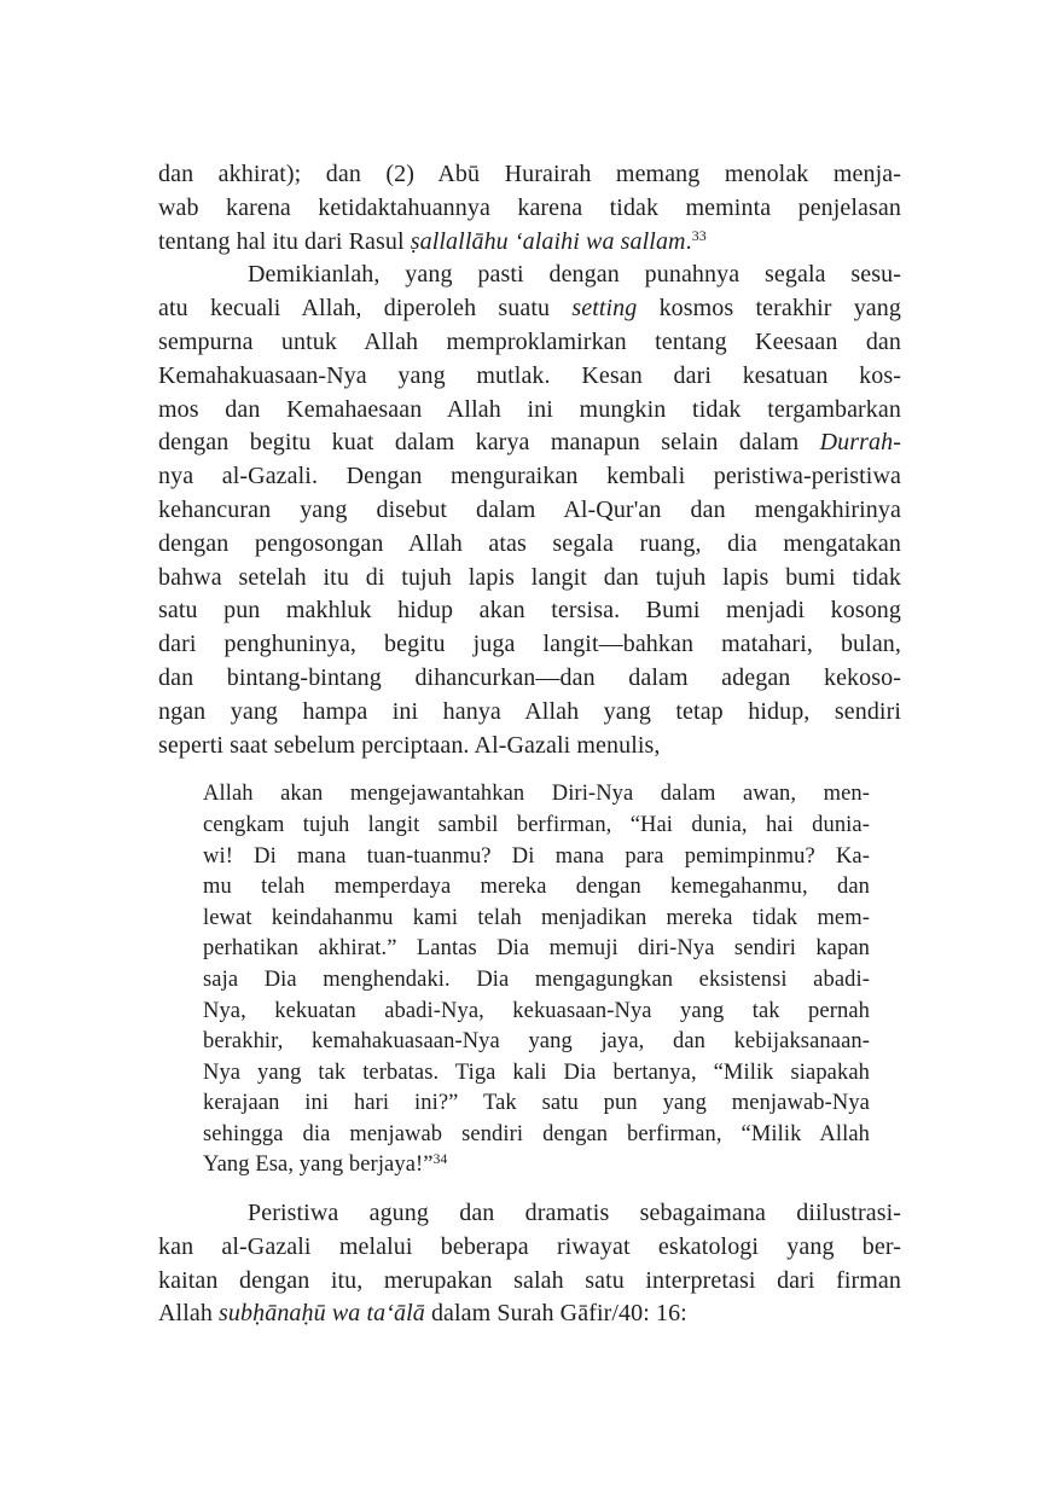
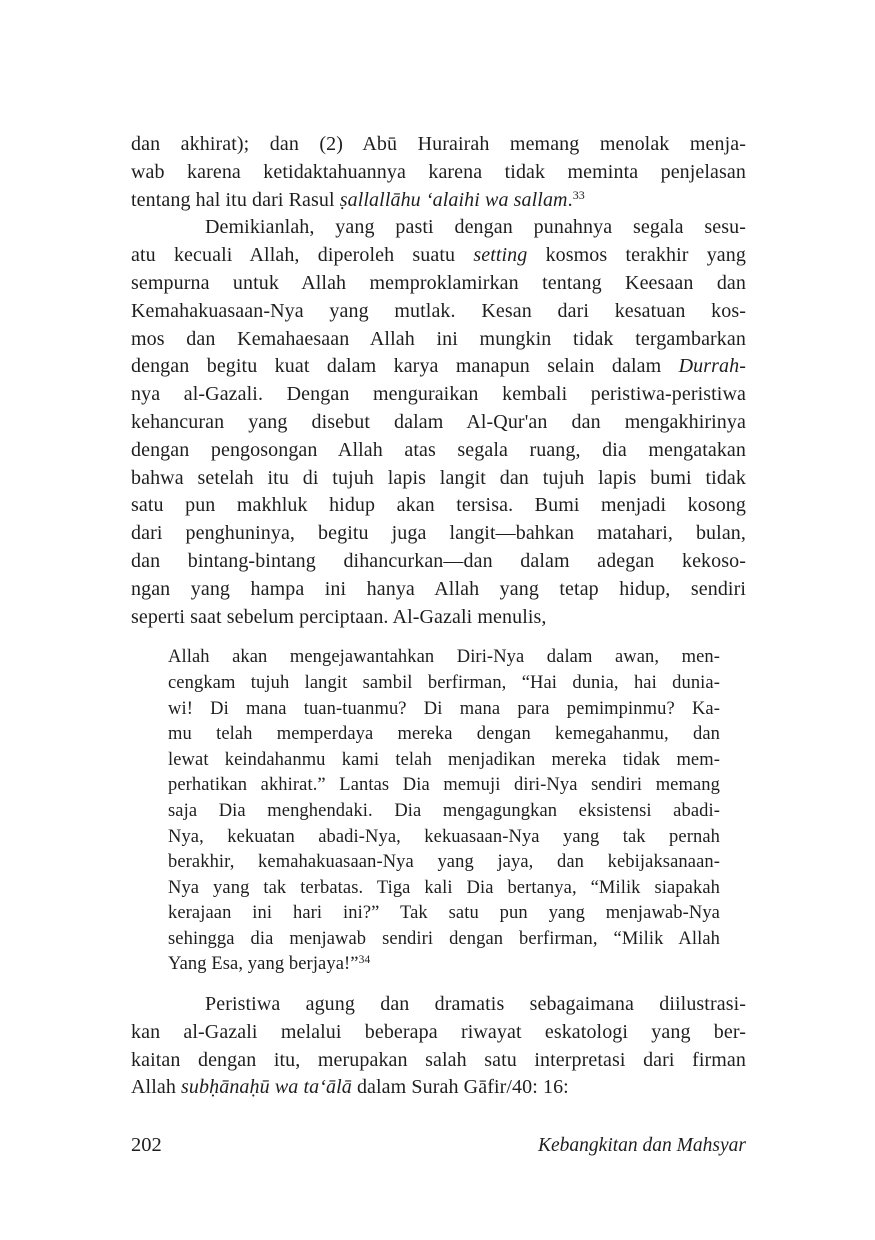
  dan akhirat); dan (2) Abū Hurairah memang menolak menja-
  wab karena ketidaktahuannya karena tidak meminta penjelasan
  tentang hal itu dari Rasul ṣallallāhu ‘alaihi wa sallam.33
  Demikianlah, yang pasti dengan punahnya segala sesu-
  atu kecuali Allah, diperoleh suatu setting kosmos terakhir yang
  sempurna untuk Allah memproklamirkan tentang Keesaan dan
  Kemahakuasaan-Nya yang mutlak. Kesan dari kesatuan kos-
  mos dan Kemahaesaan Allah ini mungkin tidak tergambarkan
  dengan begitu kuat dalam karya manapun selain dalam Durrah-
  nya al-Gazali. Dengan menguraikan kembali peristiwa-peristiwa
  kehancuran yang disebut dalam Al-Qur'an dan mengakhirinya
  dengan pengosongan Allah atas segala ruang, dia mengatakan
  bahwa setelah itu di tujuh lapis langit dan tujuh lapis bumi tidak
  satu pun makhluk hidup akan tersisa. Bumi menjadi kosong
  dari penghuninya, begitu juga langit—bahkan matahari, bulan,
  dan bintang-bintang dihancurkan—dan dalam adegan kekoso-
  ngan yang hampa ini hanya Allah yang tetap hidup, sendiri
  seperti saat sebelum perciptaan. Al-Gazali menulis,
  Allah akan mengejawantahkan Diri-Nya dalam awan, men-
  cengkam tujuh langit sambil berfirman, “Hai dunia, hai dunia-
  wi! Di mana tuan-tuanmu? Di mana para pemimpinmu? Ka-
  mu telah memperdaya mereka dengan kemegahanmu, dan
  lewat keindahanmu kami telah menjadikan mereka tidak mem-
- perhatikan akhirat.” Lantas Dia memuji diri-Nya sendiri kapan
+ perhatikan akhirat.” Lantas Dia memuji diri-Nya sendiri memang
  saja Dia menghendaki. Dia mengagungkan eksistensi abadi-
  Nya, kekuatan abadi-Nya, kekuasaan-Nya yang tak pernah
  berakhir, kemahakuasaan-Nya yang jaya, dan kebijaksanaan-
  Nya yang tak terbatas. Tiga kali Dia bertanya, “Milik siapakah
  kerajaan ini hari ini?” Tak satu pun yang menjawab-Nya
  sehingga dia menjawab sendiri dengan berfirman, “Milik Allah
  Yang Esa, yang berjaya!”34
  Peristiwa agung dan dramatis sebagaimana diilustrasi-
  kan al-Gazali melalui beberapa riwayat eskatologi yang ber-
  kaitan dengan itu, merupakan salah satu interpretasi dari firman
  Allah subḥānaḥū wa ta‘ālā dalam Surah Gāfir/40: 16:
+ 202
+ Kebangkitan dan Mahsyar
